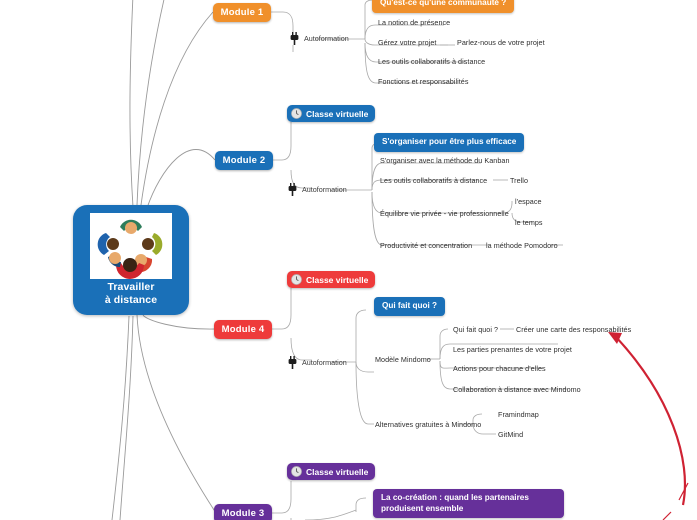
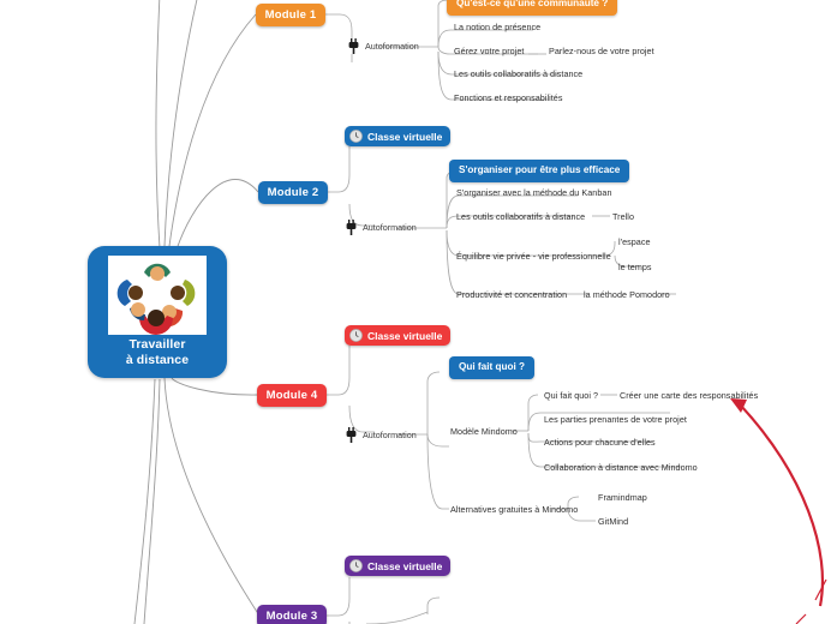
  Travailler
  à distance
  Module 1
  Autoformation
  Qu'est-ce qu'une communauté ?
  La notion de présence
  Gérez votre projet
  Parlez-nous de votre projet
  Les outils collaboratifs à distance
  Fonctions et responsabilités
  Module 2
  Classe virtuelle
  Autoformation
  S'organiser pour être plus efficace
  S'organiser avec la méthode du Kanban
  Les outils collaboratifs à distance
  Trello
  Équilibre vie privée - vie professionnelle
  l'espace
  le temps
  Productivité et concentration
  la méthode Pomodoro
  Module 4
  Classe virtuelle
  Autoformation
  Qui fait quoi ?
  Modèle Mindomo
  Alternatives gratuites à Mindomo
  Qui fait quoi ?
  Créer une carte des responsabilités
  Les parties prenantes de votre projet
  Actions pour chacune d'elles
  Collaboration à distance avec Mindomo
  Framindmap
  GitMind
  Module 3
  Classe virtuelle
- La co-création : quand les partenaires produisent ensemble
